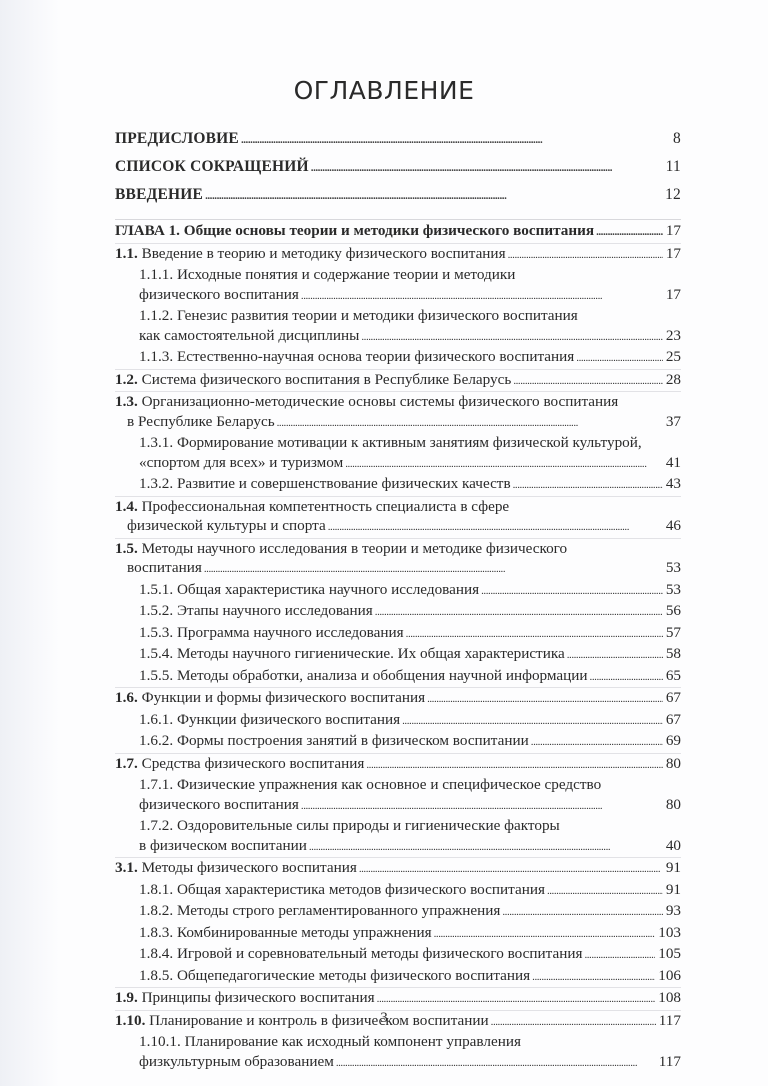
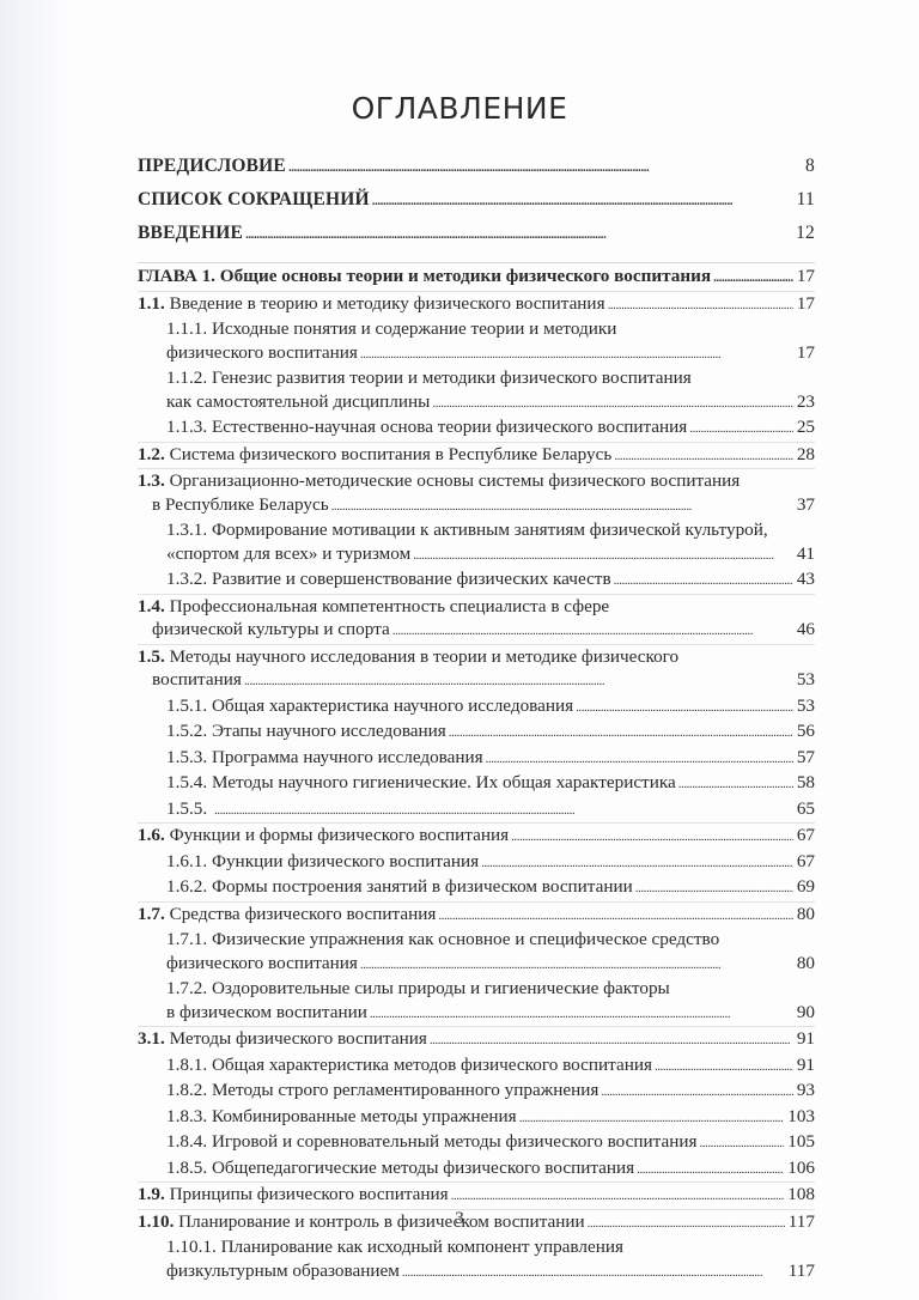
  ОГЛАВЛЕНИЕ
  ПРЕДИСЛОВИЕ
  8
  СПИСОК СОКРАЩЕНИЙ
  11
  ВВЕДЕНИЕ
  12
  ГЛАВА 1. Общие основы теории и методики физического воспитания
  17
  1.1.
  Введение в теорию и методику физического воспитания
  17
  1.1.1. Исходные понятия и содержание теории и методики
  физического воспитания
  17
  1.1.2. Генезис развития теории и методики физического воспитания
  как самостоятельной дисциплины
  23
  1.1.3.
  Естественно-научная основа теории физического воспитания
  25
  1.2.
  Система физического воспитания в Республике Беларусь
  28
  1.3. Организационно-методические основы системы физического воспитания
  в Республике Беларусь
  37
  1.3.1. Формирование мотивации к активным занятиям физической культурой,
  «спортом для всех» и туризмом
  41
  1.3.2.
  Развитие и совершенствование физических качеств
  43
  1.4. Профессиональная компетентность специалиста в сфере
  физической культуры и спорта
  46
  1.5. Методы научного исследования в теории и методике физического
  воспитания
  53
  1.5.1.
  Общая характеристика научного исследования
  53
  1.5.2.
  Этапы научного исследования
  56
  1.5.3.
  Программа научного исследования
  57
  1.5.4.
  Методы научного гигиенические. Их общая характеристика
  58
  1.5.5.
- Методы обработки, анализа и обобщения научной информации
  65
  1.6.
  Функции и формы физического воспитания
  67
  1.6.1.
  Функции физического воспитания
  67
  1.6.2.
  Формы построения занятий в физическом воспитании
  69
  1.7.
  Средства физического воспитания
  80
  1.7.1. Физические упражнения как основное и специфическое средство
  физического воспитания
  80
  1.7.2. Оздоровительные силы природы и гигиенические факторы
  в физическом воспитании
- 40
+ 90
  3.1.
  Методы физического воспитания
  91
  1.8.1.
  Общая характеристика методов физического воспитания
  91
  1.8.2.
  Методы строго регламентированного упражнения
  93
  1.8.3.
  Комбинированные методы упражнения
  103
  1.8.4.
  Игровой и соревновательный методы физического воспитания
  105
  1.8.5.
  Общепедагогические методы физического воспитания
  106
  1.9.
  Принципы физического воспитания
  108
  1.10.
  Планирование и контроль в физическом воспитании
  117
  1.10.1. Планирование как исходный компонент управления
  физкультурным образованием
  117
  3
